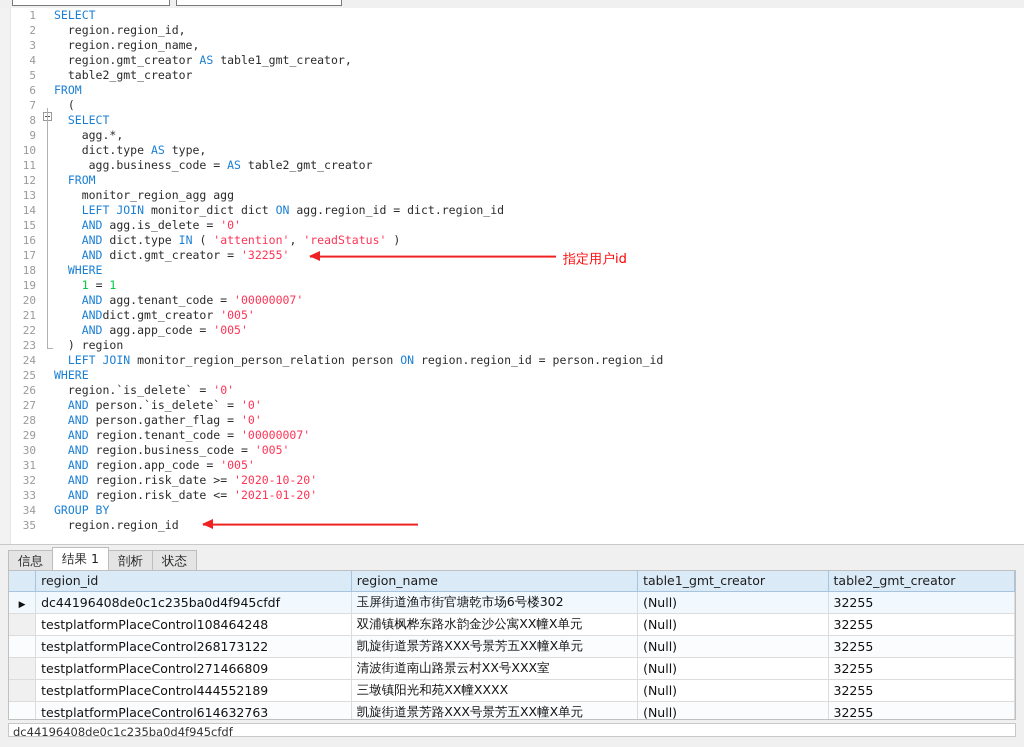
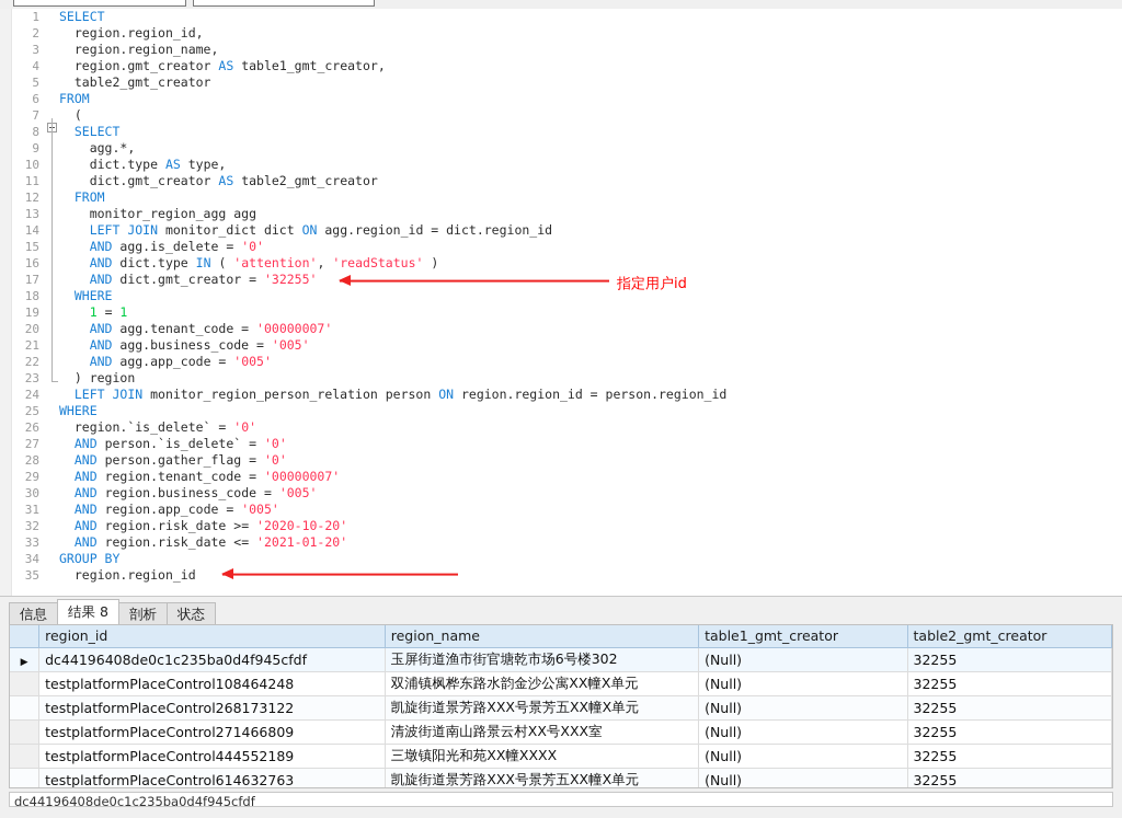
  1 SELECT
  2 region.region_id,
  3 region.region_name,
  4 region.gmt_creator AS table1_gmt_creator,
  5 table2_gmt_creator
  6 FROM
  7 (
  8 SELECT
  9 agg.*,
  10 dict.type AS type,
- 11 agg.business_code = AS table2_gmt_creator
+ 11 dict.gmt_creator AS table2_gmt_creator
  12 FROM
  13 monitor_region_agg agg
  14 LEFT JOIN monitor_dict dict ON agg.region_id = dict.region_id
  15 AND agg.is_delete = '0'
  16 AND dict.type IN ( 'attention', 'readStatus' )
  17 AND dict.gmt_creator = '32255'
  18 WHERE
  19 1 = 1
  20 AND agg.tenant_code = '00000007'
- 21 ANDdict.gmt_creator '005'
+ 21 AND agg.business_code = '005'
  22 AND agg.app_code = '005'
  23 ) region
  24 LEFT JOIN monitor_region_person_relation person ON region.region_id = person.region_id
  25 WHERE
  26 region.`is_delete` = '0'
  27 AND person.`is_delete` = '0'
  28 AND person.gather_flag = '0'
  29 AND region.tenant_code = '00000007'
  30 AND region.business_code = '005'
  31 AND region.app_code = '005'
  32 AND region.risk_date >= '2020-10-20'
  33 AND region.risk_date <= '2021-01-20'
  34 GROUP BY
  35 region.region_id
  指定用户id
  信息
- 结果 1
+ 结果 8
  剖析
  状态
  	region_id	region_name	table1_gmt_creator	table2_gmt_creator
  ▶	dc44196408de0c1c235ba0d4f945cfdf	玉屏街道渔市街官塘乾市场6号楼302	(Null)	32255
  	testplatformPlaceControl108464248	双浦镇枫桦东路水韵金沙公寓XX幢X单元	(Null)	32255
  	testplatformPlaceControl268173122	凯旋街道景芳路XXX号景芳五XX幢X单元	(Null)	32255
  	testplatformPlaceControl271466809	清波街道南山路景云村XX号XXX室	(Null)	32255
  	testplatformPlaceControl444552189	三墩镇阳光和苑XX幢XXXX	(Null)	32255
  	testplatformPlaceControl614632763	凯旋街道景芳路XXX号景芳五XX幢X单元	(Null)	32255
  dc44196408de0c1c235ba0d4f945cfdf
